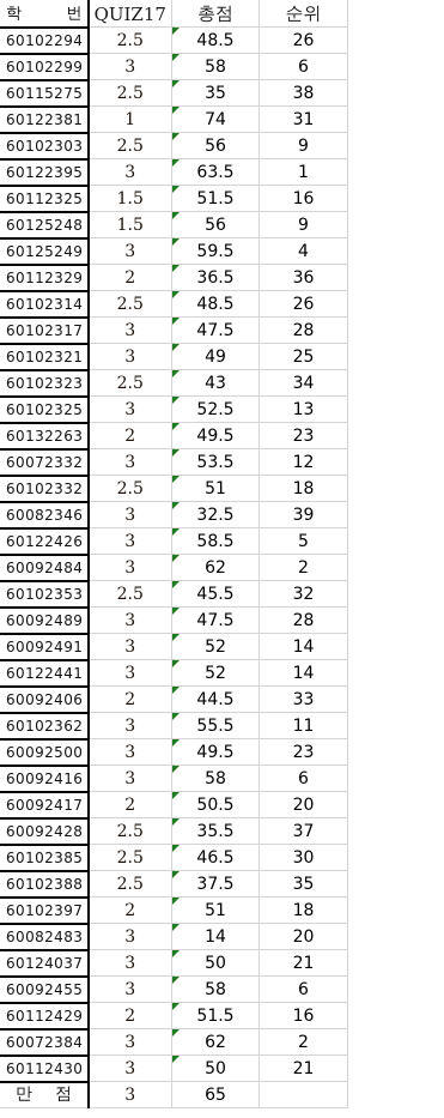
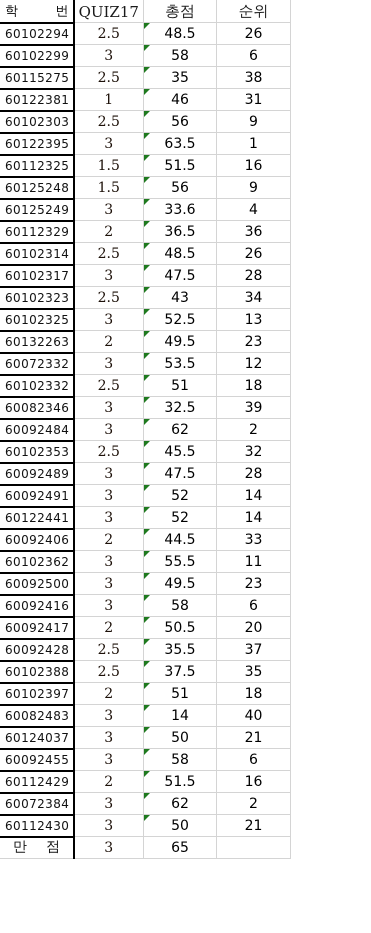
  학 번	QUIZ17	총점	순위
  60102294	2.5	48.5	26
  60102299	3	58	6
  60115275	2.5	35	38
- 60122381	1	74	31
+ 60122381	1	46	31
  60102303	2.5	56	9
  60122395	3	63.5	1
  60112325	1.5	51.5	16
  60125248	1.5	56	9
- 60125249	3	59.5	4
+ 60125249	3	33.6	4
  60112329	2	36.5	36
  60102314	2.5	48.5	26
  60102317	3	47.5	28
- 60102321	3	49	25
  60102323	2.5	43	34
  60102325	3	52.5	13
  60132263	2	49.5	23
  60072332	3	53.5	12
  60102332	2.5	51	18
  60082346	3	32.5	39
- 60122426	3	58.5	5
  60092484	3	62	2
  60102353	2.5	45.5	32
  60092489	3	47.5	28
  60092491	3	52	14
  60122441	3	52	14
  60092406	2	44.5	33
  60102362	3	55.5	11
  60092500	3	49.5	23
  60092416	3	58	6
  60092417	2	50.5	20
  60092428	2.5	35.5	37
- 60102385	2.5	46.5	30
  60102388	2.5	37.5	35
  60102397	2	51	18
- 60082483	3	14	20
+ 60082483	3	14	40
  60124037	3	50	21
  60092455	3	58	6
  60112429	2	51.5	16
  60072384	3	62	2
  60112430	3	50	21
  만 점	3	65
